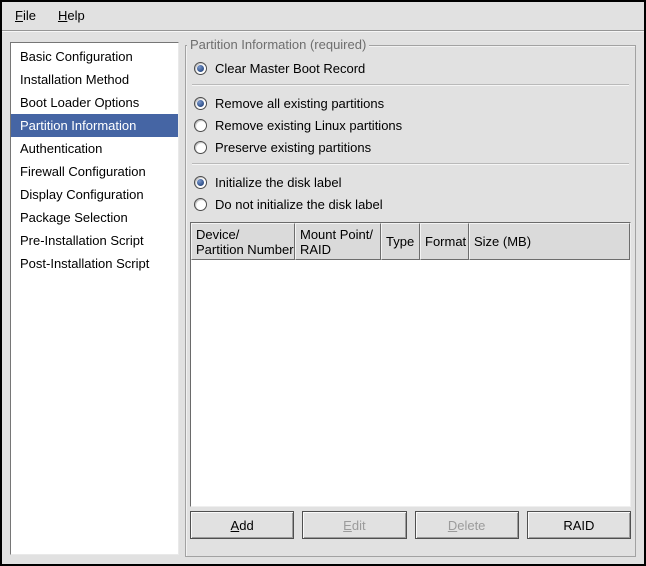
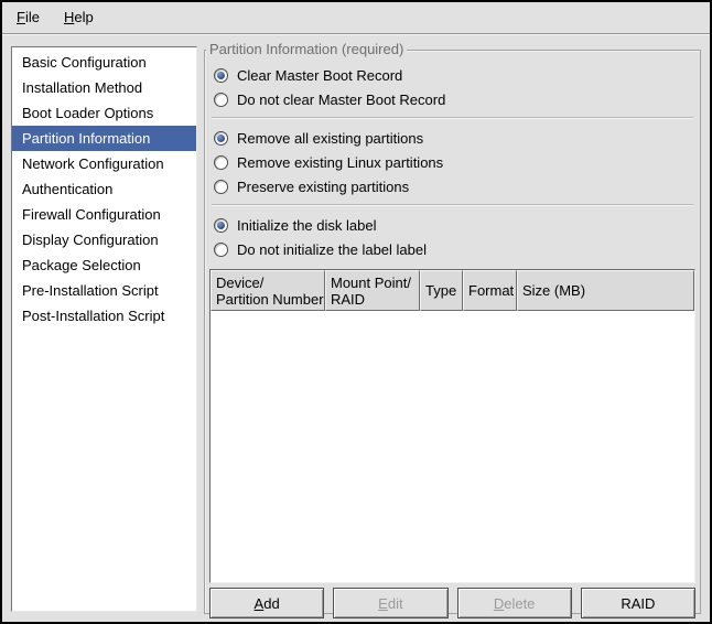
  File
  Help
  Basic Configuration
  Installation Method
  Boot Loader Options
  Partition Information
+ Network Configuration
  Authentication
  Firewall Configuration
  Display Configuration
  Package Selection
  Pre-Installation Script
  Post-Installation Script
  Partition Information (required)
  Clear Master Boot Record
+ Do not clear Master Boot Record
  Remove all existing partitions
  Remove existing Linux partitions
  Preserve existing partitions
  Initialize the disk label
- Do not initialize the disk label
+ Do not initialize the label label
  Device/
  Partition Number
  Mount Point/
  RAID
  Type
  Format
  Size (MB)
  Add
  Edit
  Delete
  RAID
